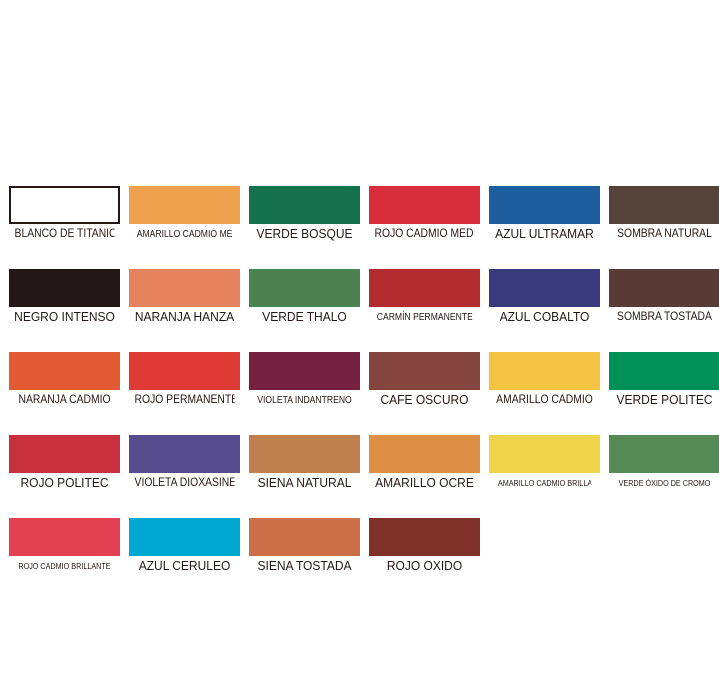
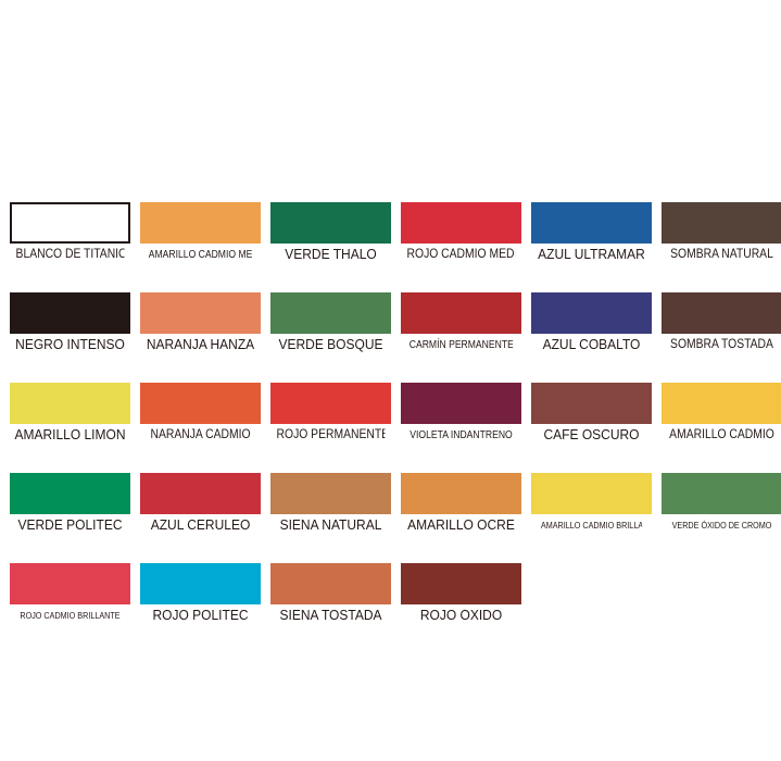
  BLANCO DE TITANIO
  AMARILLO CADMIO ME
- VERDE BOSQUE
+ VERDE THALO
  ROJO CADMIO MED
  AZUL ULTRAMAR
  SOMBRA NATURAL
  NEGRO INTENSO
  NARANJA HANZA
- VERDE THALO
+ VERDE BOSQUE
  CARMÍN PERMANENTE
  AZUL COBALTO
  SOMBRA TOSTADA
+ AMARILLO LIMÓN
  NARANJA CADMIO
  ROJO PERMANENT
  VIOLETA INDANTRENO
  CAFÉ OSCURO
  AMARILLO CADMIO
  VERDE POLITEC
- ROJO POLITEC
+ AZUL CERULEO
- VIOLETA DIOXASINE
  SIENA NATURAL
  AMARILLO OCRE
  AMARILLO CADMIO BRILLA
  VERDE ÓXIDO DE CROMO
  ROJO CADMIO BRILLANTE
- AZUL CERULEO
+ ROJO POLITEC
  SIENA TOSTADA
  ROJO ÓXIDO
